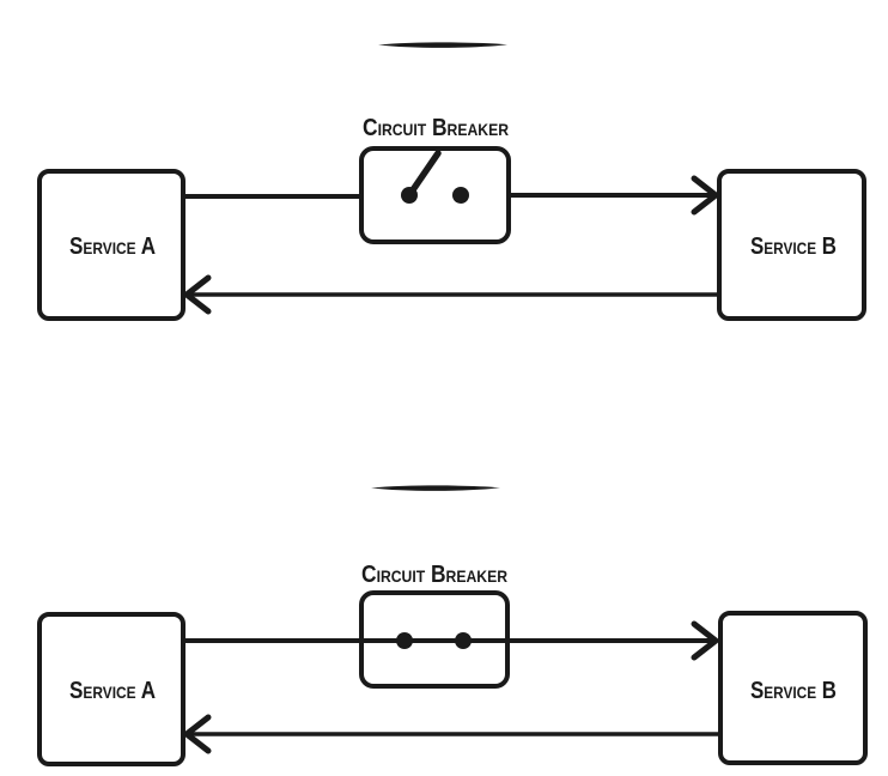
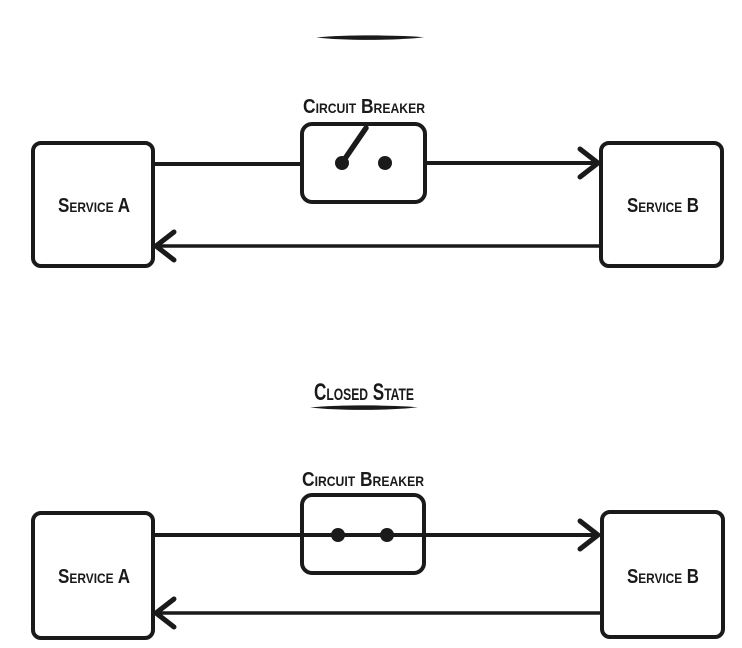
  Circuit Breaker
  Service A
  Service B
+ Closed State
  Circuit Breaker
  Service A
  Service B
